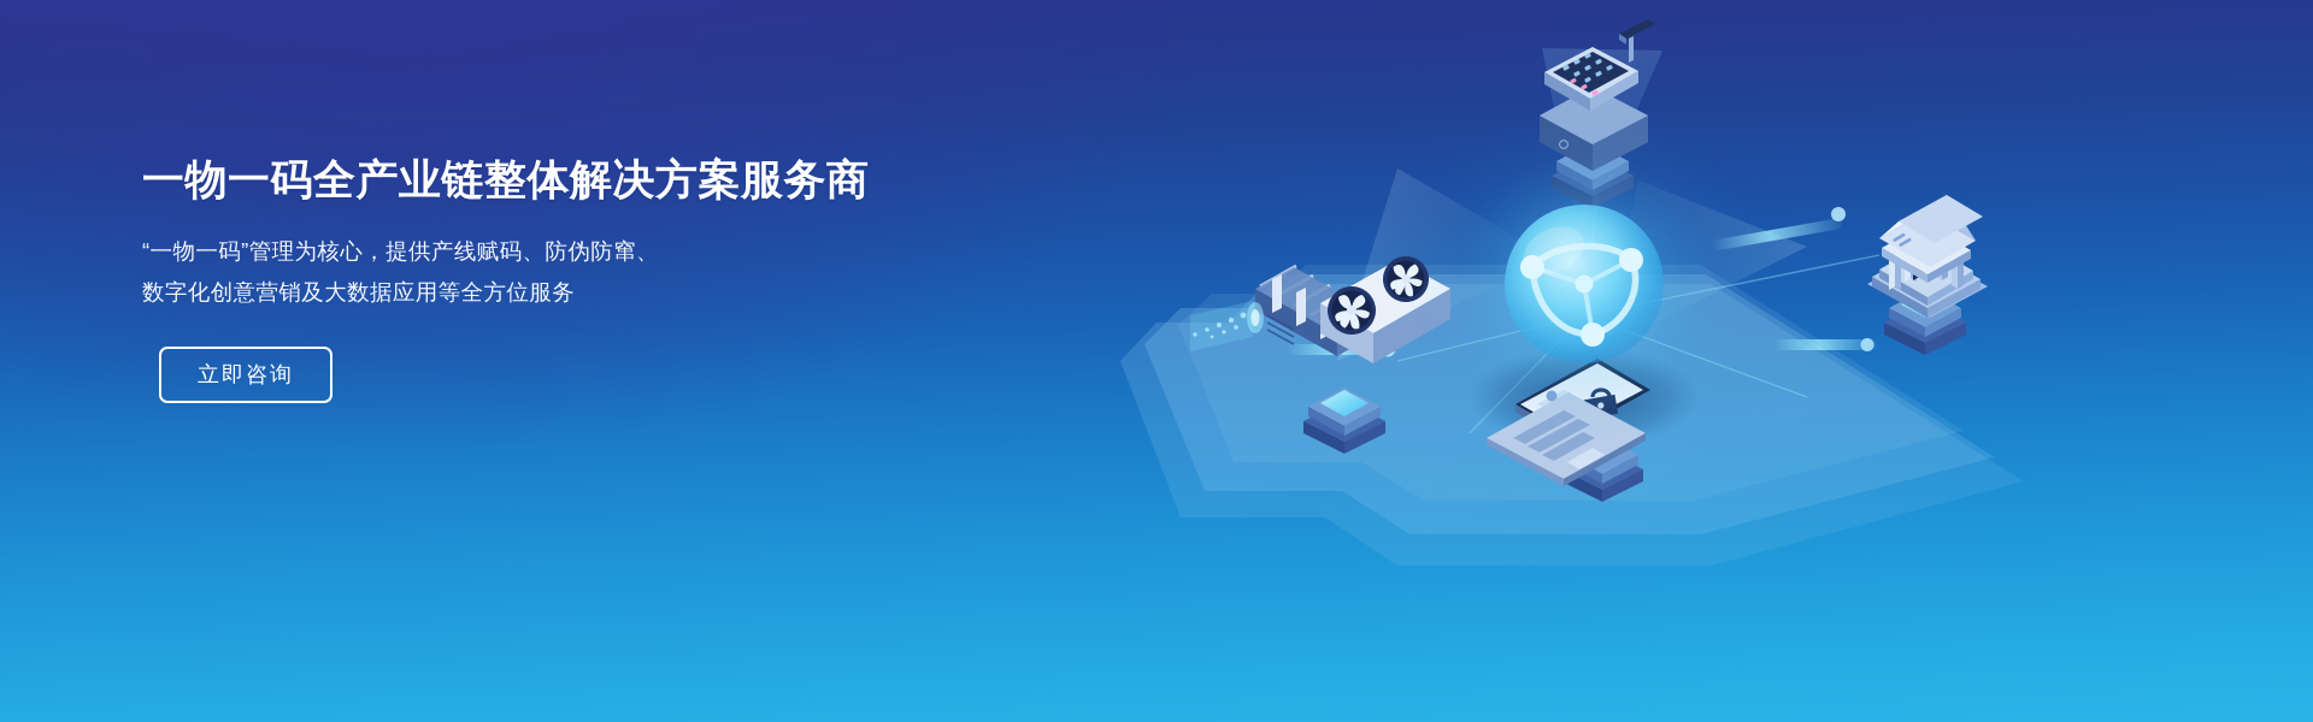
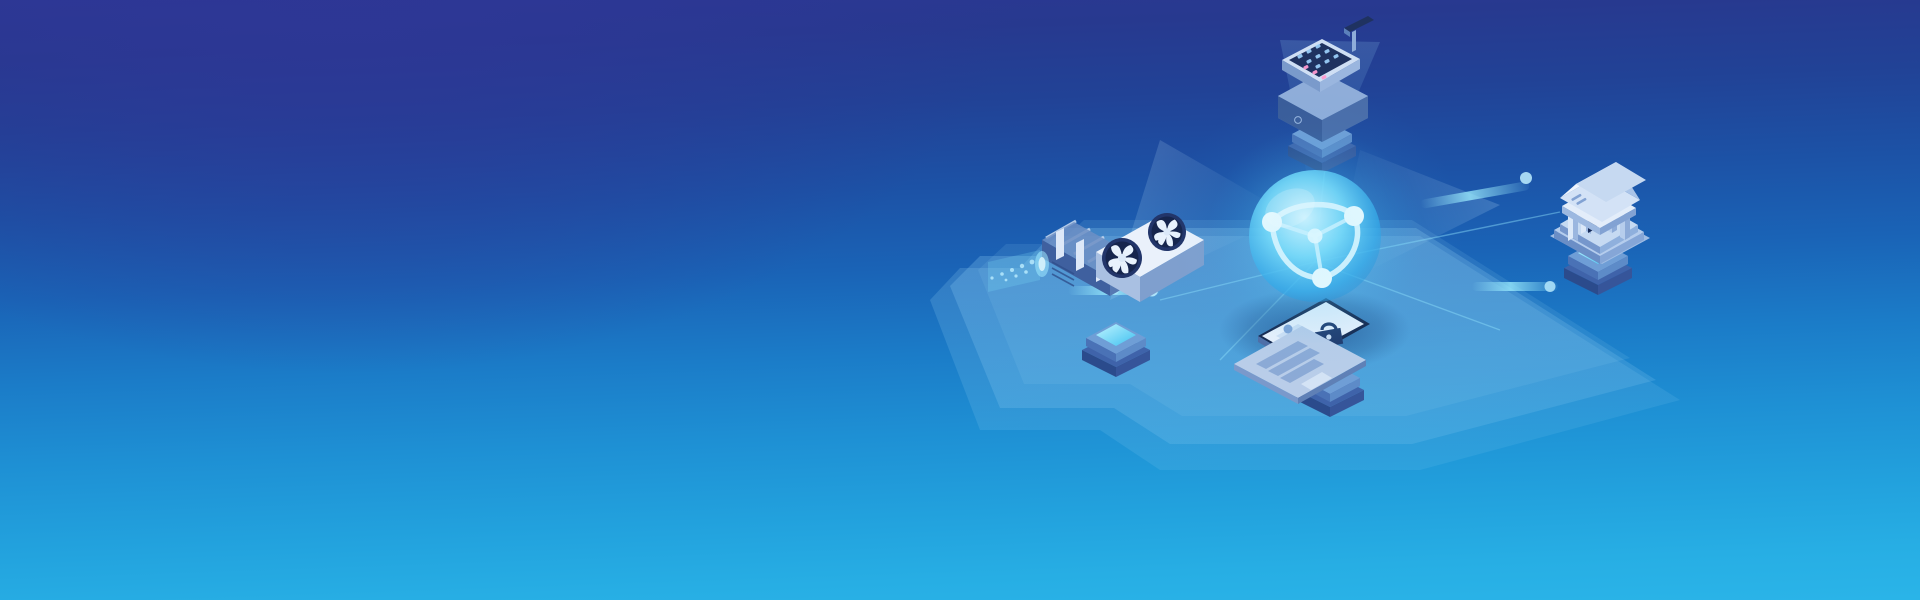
- 一物一码全产业链整体解决方案服务商
- “一物一码”管理为核心，提供产线赋码、防伪防窜、
- 数字化创意营销及大数据应用等全方位服务
- 立即咨询
